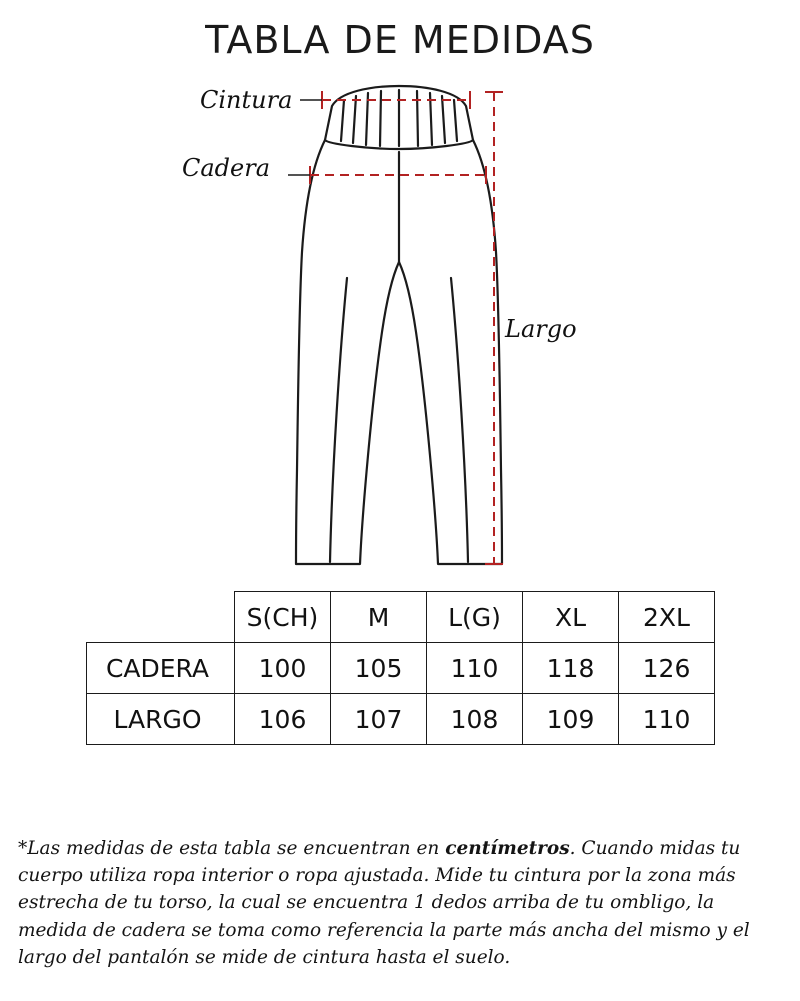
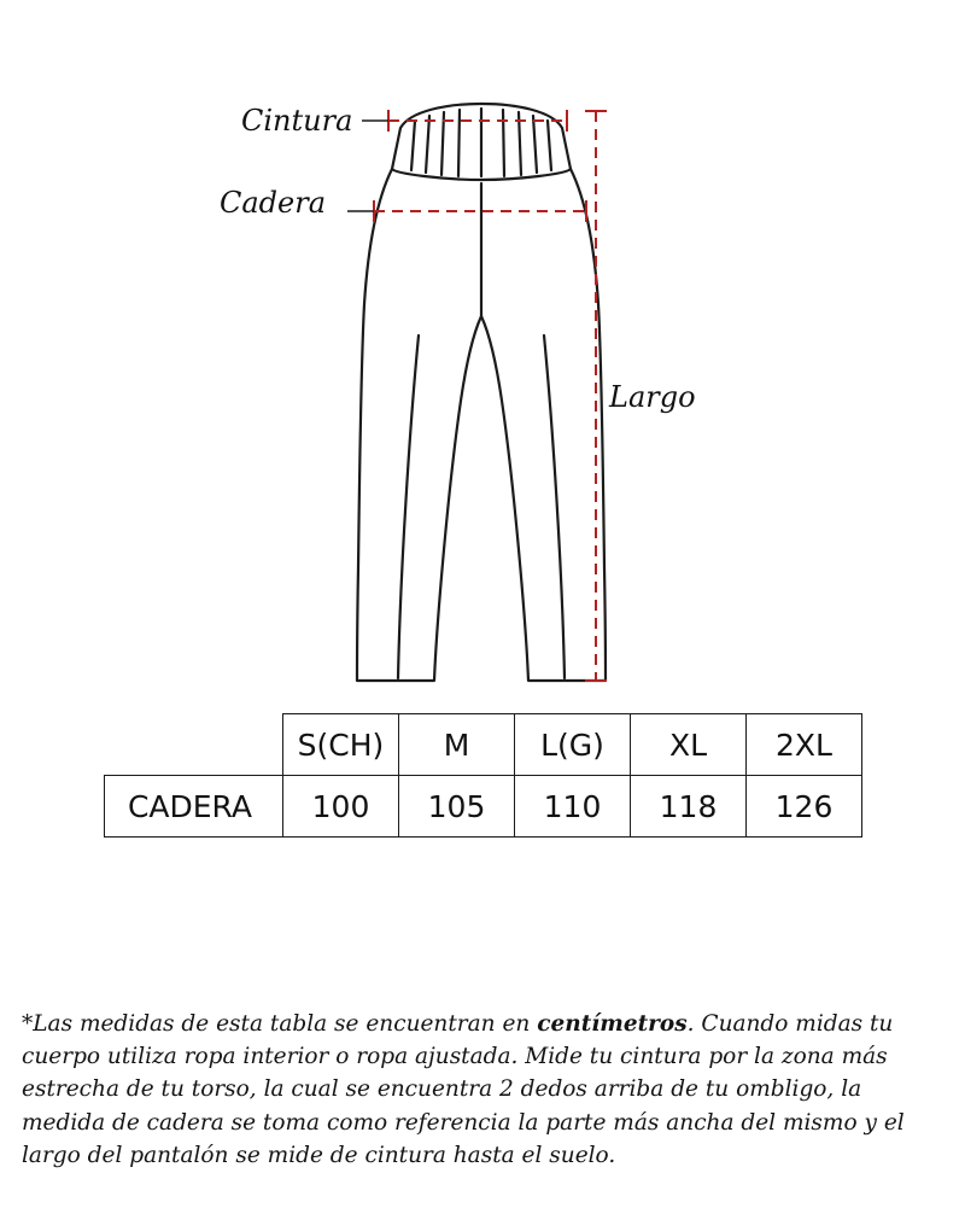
- TABLA DE MEDIDAS
  Cintura
  Cadera
  Largo
  	S(CH)	M	L(G)	XL	2XL
  CADERA	100	105	110	118	126
- LARGO	106	107	108	109	110
- *Las medidas de esta tabla se encuentran en centímetros. Cuando midas tu cuerpo utiliza ropa interior o ropa ajustada. Mide tu cintura por la zona más estrecha de tu torso, la cual se encuentra 1 dedos arriba de tu ombligo, la medida de cadera se toma como referencia la parte más ancha del mismo y el largo del pantalón se mide de cintura hasta el suelo.
+ *Las medidas de esta tabla se encuentran en centímetros. Cuando midas tu cuerpo utiliza ropa interior o ropa ajustada. Mide tu cintura por la zona más estrecha de tu torso, la cual se encuentra 2 dedos arriba de tu ombligo, la medida de cadera se toma como referencia la parte más ancha del mismo y el largo del pantalón se mide de cintura hasta el suelo.
